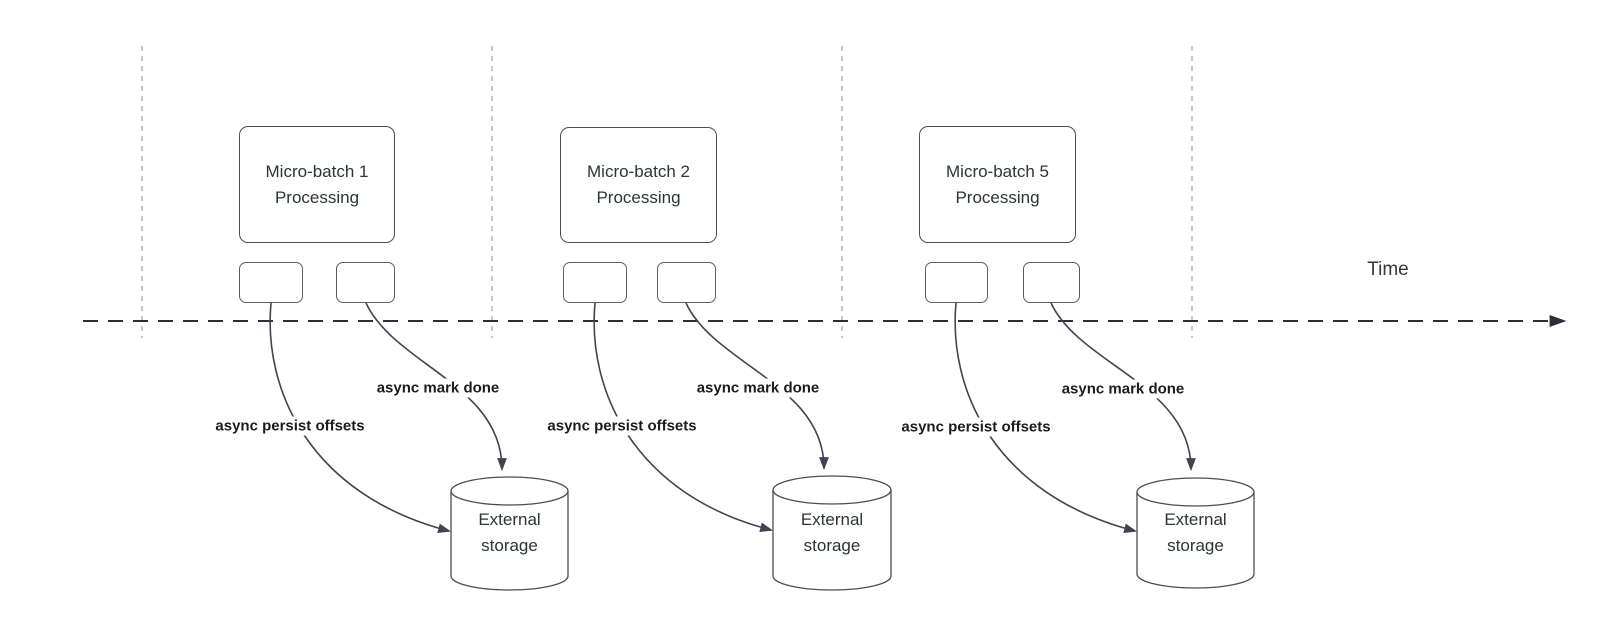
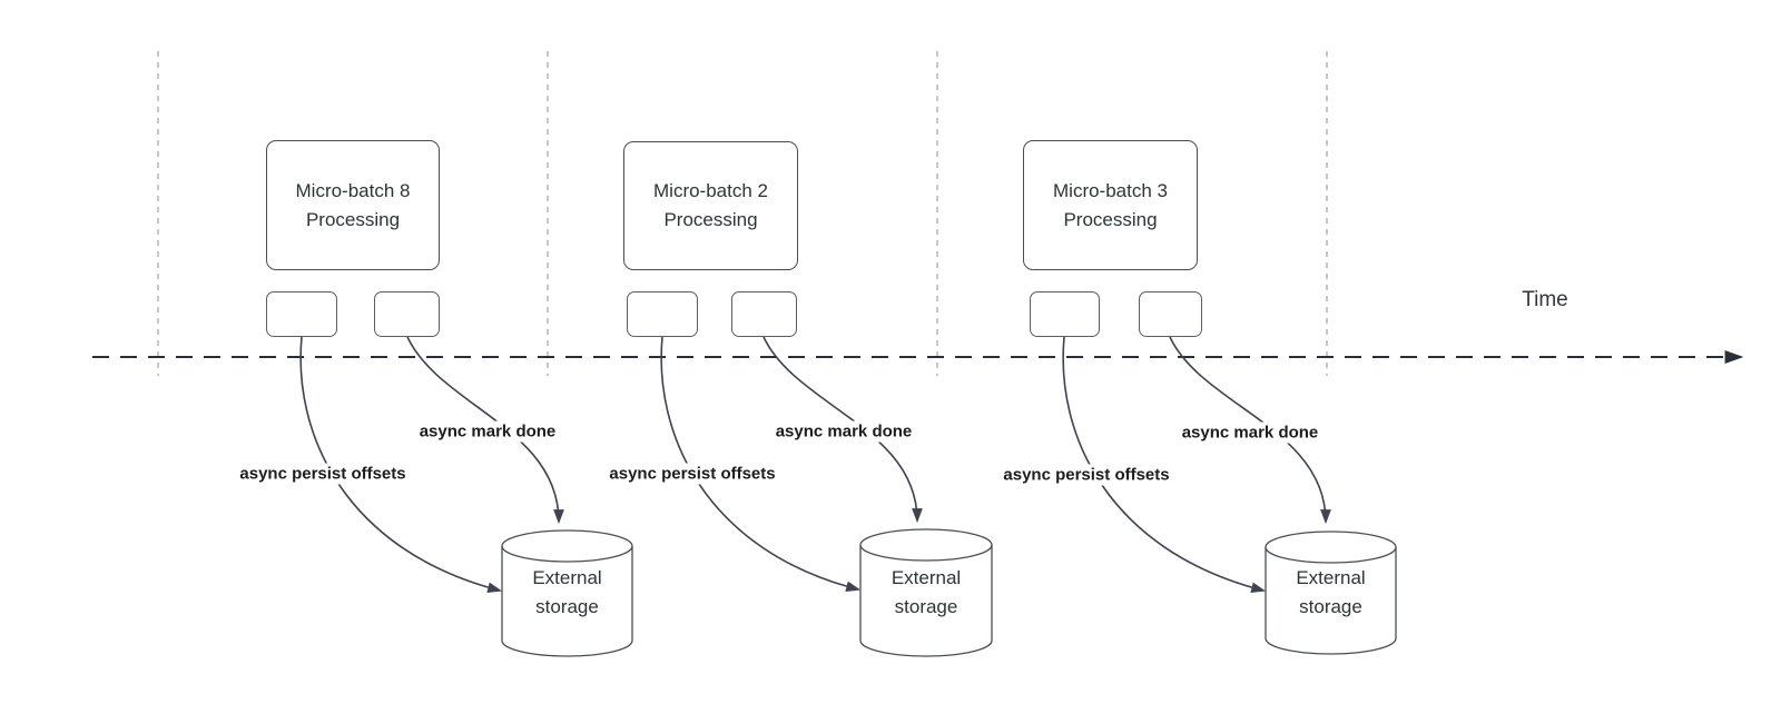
- Micro-batch 1
+ Micro-batch 8
  Processing
  async persist offsets
  async mark done
  External
  storage
  Micro-batch 2
  Processing
  async persist offsets
  async mark done
  External
  storage
- Micro-batch 5
+ Micro-batch 3
  Processing
  async persist offsets
  async mark done
  External
  storage
  Time
